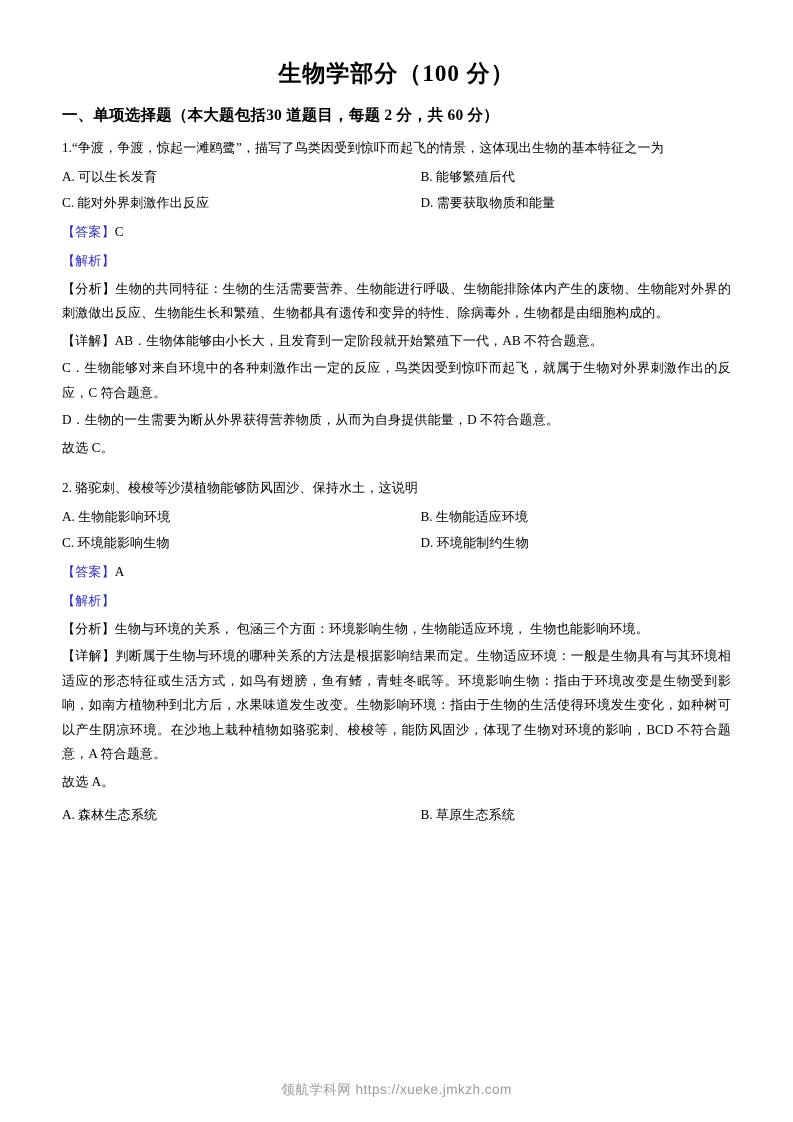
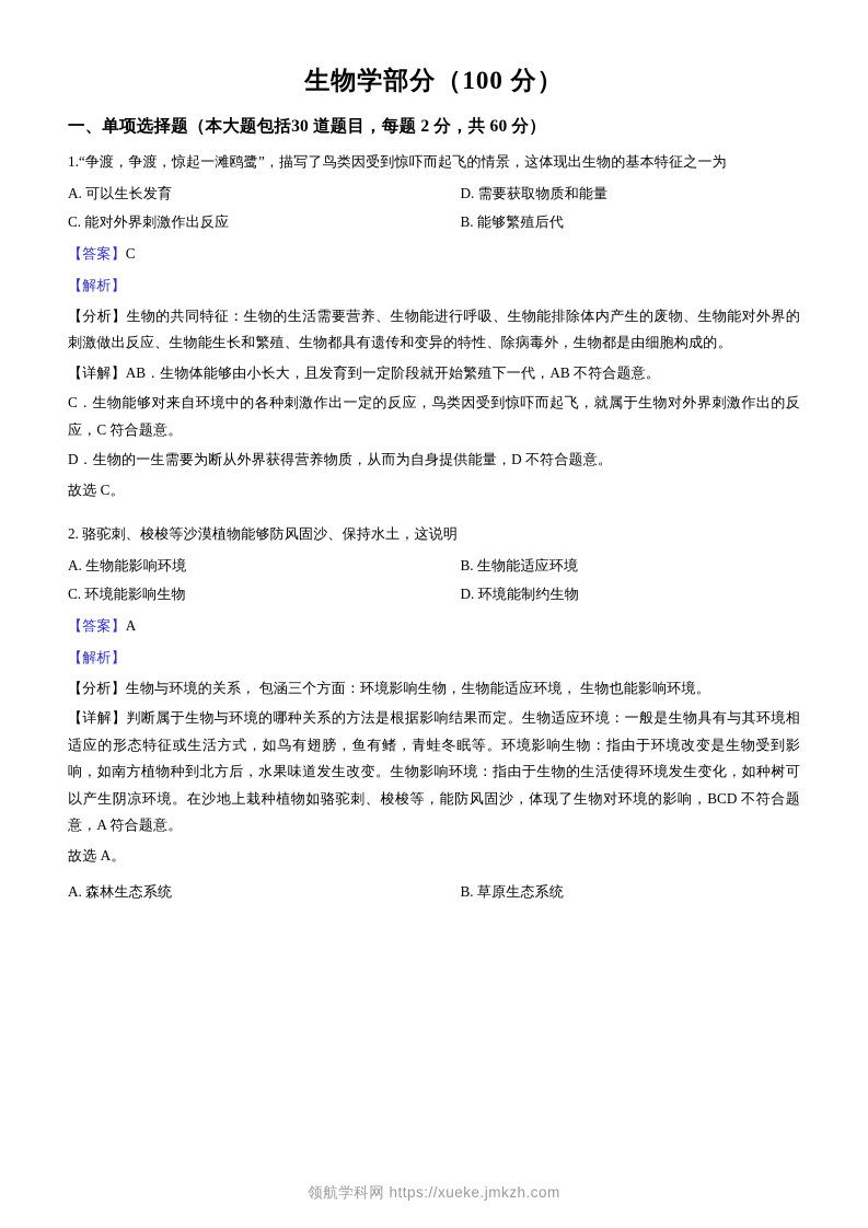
  生物学部分（100 分）
  一、单项选择题（本大题包括30 道题目，每题 2 分，共 60 分）
  1.“争渡，争渡，惊起一滩鸥鹭”，描写了鸟类因受到惊吓而起飞的情景，这体现出生物的基本特征之一为
  A. 可以生长发育
- B. 能够繁殖后代
+ D. 需要获取物质和能量
  C. 能对外界刺激作出反应
- D. 需要获取物质和能量
+ B. 能够繁殖后代
  【答案】C
  【解析】
  【分析】生物的共同特征：生物的生活需要营养、生物能进行呼吸、生物能排除体内产生的废物、生物能对外界的刺激做出反应、生物能生长和繁殖、生物都具有遗传和变异的特性、除病毒外，生物都是由细胞构成的。
  【详解】AB．生物体能够由小长大，且发育到一定阶段就开始繁殖下一代，AB 不符合题意。
  C．生物能够对来自环境中的各种刺激作出一定的反应，鸟类因受到惊吓而起飞，就属于生物对外界刺激作出的反应，C 符合题意。
  D．生物的一生需要为断从外界获得营养物质，从而为自身提供能量，D 不符合题意。
  故选 C。
  2. 骆驼刺、梭梭等沙漠植物能够防风固沙、保持水土，这说明
  A. 生物能影响环境
  B. 生物能适应环境
  C. 环境能影响生物
  D. 环境能制约生物
  【答案】A
  【解析】
  【分析】生物与环境的关系， 包涵三个方面：环境影响生物，生物能适应环境， 生物也能影响环境。
  【详解】判断属于生物与环境的哪种关系的方法是根据影响结果而定。生物适应环境：一般是生物具有与其环境相适应的形态特征或生活方式，如鸟有翅膀，鱼有鳍，青蛙冬眠等。环境影响生物：指由于环境改变是生物受到影响，如南方植物种到北方后，水果味道发生改变。生物影响环境：指由于生物的生活使得环境发生变化，如种树可以产生阴凉环境。在沙地上栽种植物如骆驼刺、梭梭等，能防风固沙，体现了生物对环境的影响，BCD 不符合题意，A 符合题意。
  故选 A。
  A. 森林生态系统
  B. 草原生态系统
  领航学科网 https://xueke.jmkzh.com
